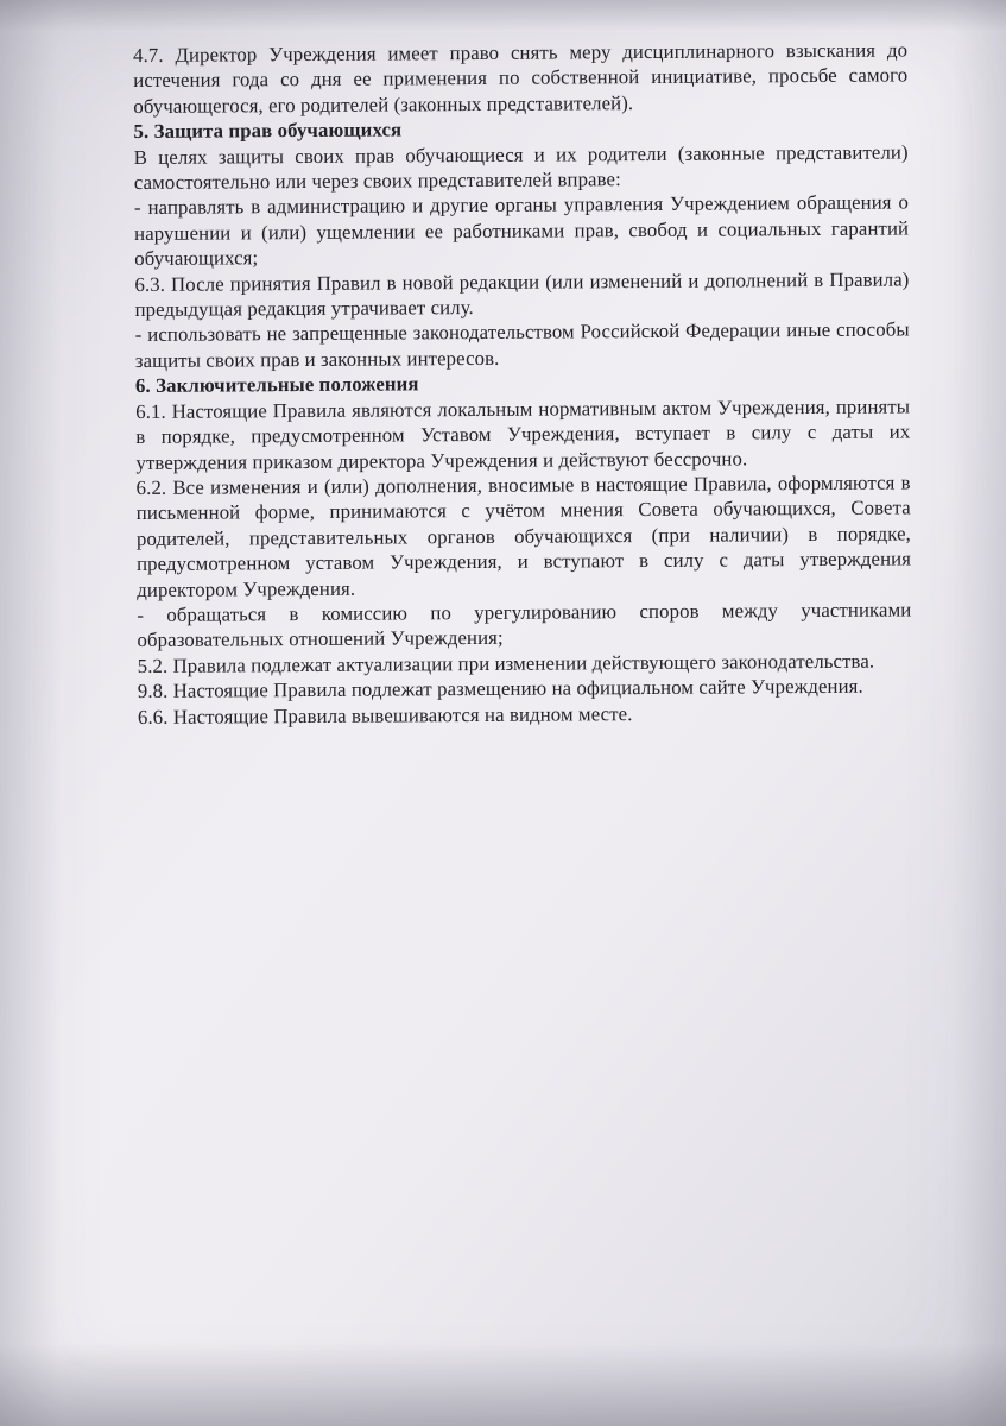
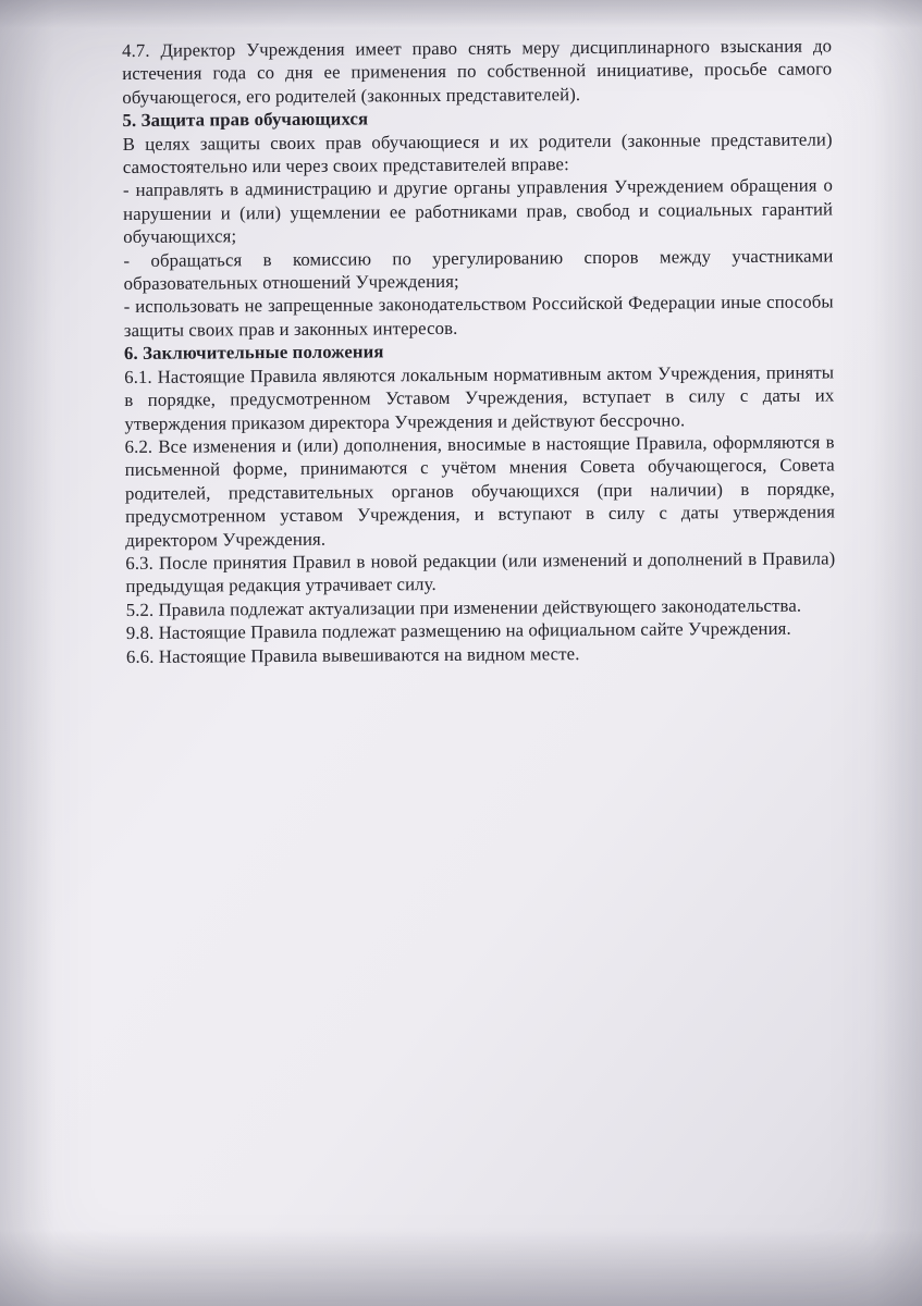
  4.7. Директор Учреждения имеет право снять меру дисциплинарного взыскания до истечения года со дня ее применения по собственной инициативе, просьбе самого обучающегося, его родителей (законных представителей).
  5. Защита прав обучающихся
  В целях защиты своих прав обучающиеся и их родители (законные представители) самостоятельно или через своих представителей вправе:
  - направлять в администрацию и другие органы управления Учреждением обращения о нарушении и (или) ущемлении ее работниками прав, свобод и социальных гарантий обучающихся;
- 6.3. После принятия Правил в новой редакции (или изменений и дополнений в Правила) предыдущая редакция утрачивает силу.
+ - обращаться в комиссию по урегулированию споров между участниками образовательных отношений Учреждения;
  - использовать не запрещенные законодательством Российской Федерации иные способы защиты своих прав и законных интересов.
  6. Заключительные положения
  6.1. Настоящие Правила являются локальным нормативным актом Учреждения, приняты в порядке, предусмотренном Уставом Учреждения, вступает в силу с даты их утверждения приказом директора Учреждения и действуют бессрочно.
- 6.2. Все изменения и (или) дополнения, вносимые в настоящие Правила, оформляются в письменной форме, принимаются с учётом мнения Совета обучающихся, Совета родителей, представительных органов обучающихся (при наличии) в порядке, предусмотренном уставом Учреждения, и вступают в силу с даты утверждения директором Учреждения.
+ 6.2. Все изменения и (или) дополнения, вносимые в настоящие Правила, оформляются в письменной форме, принимаются с учётом мнения Совета обучающегося, Совета родителей, представительных органов обучающихся (при наличии) в порядке, предусмотренном уставом Учреждения, и вступают в силу с даты утверждения директором Учреждения.
- - обращаться в комиссию по урегулированию споров между участниками образовательных отношений Учреждения;
+ 6.3. После принятия Правил в новой редакции (или изменений и дополнений в Правила) предыдущая редакция утрачивает силу.
  5.2. Правила подлежат актуализации при изменении действующего законодательства.
  9.8. Настоящие Правила подлежат размещению на официальном сайте Учреждения.
  6.6. Настоящие Правила вывешиваются на видном месте.
